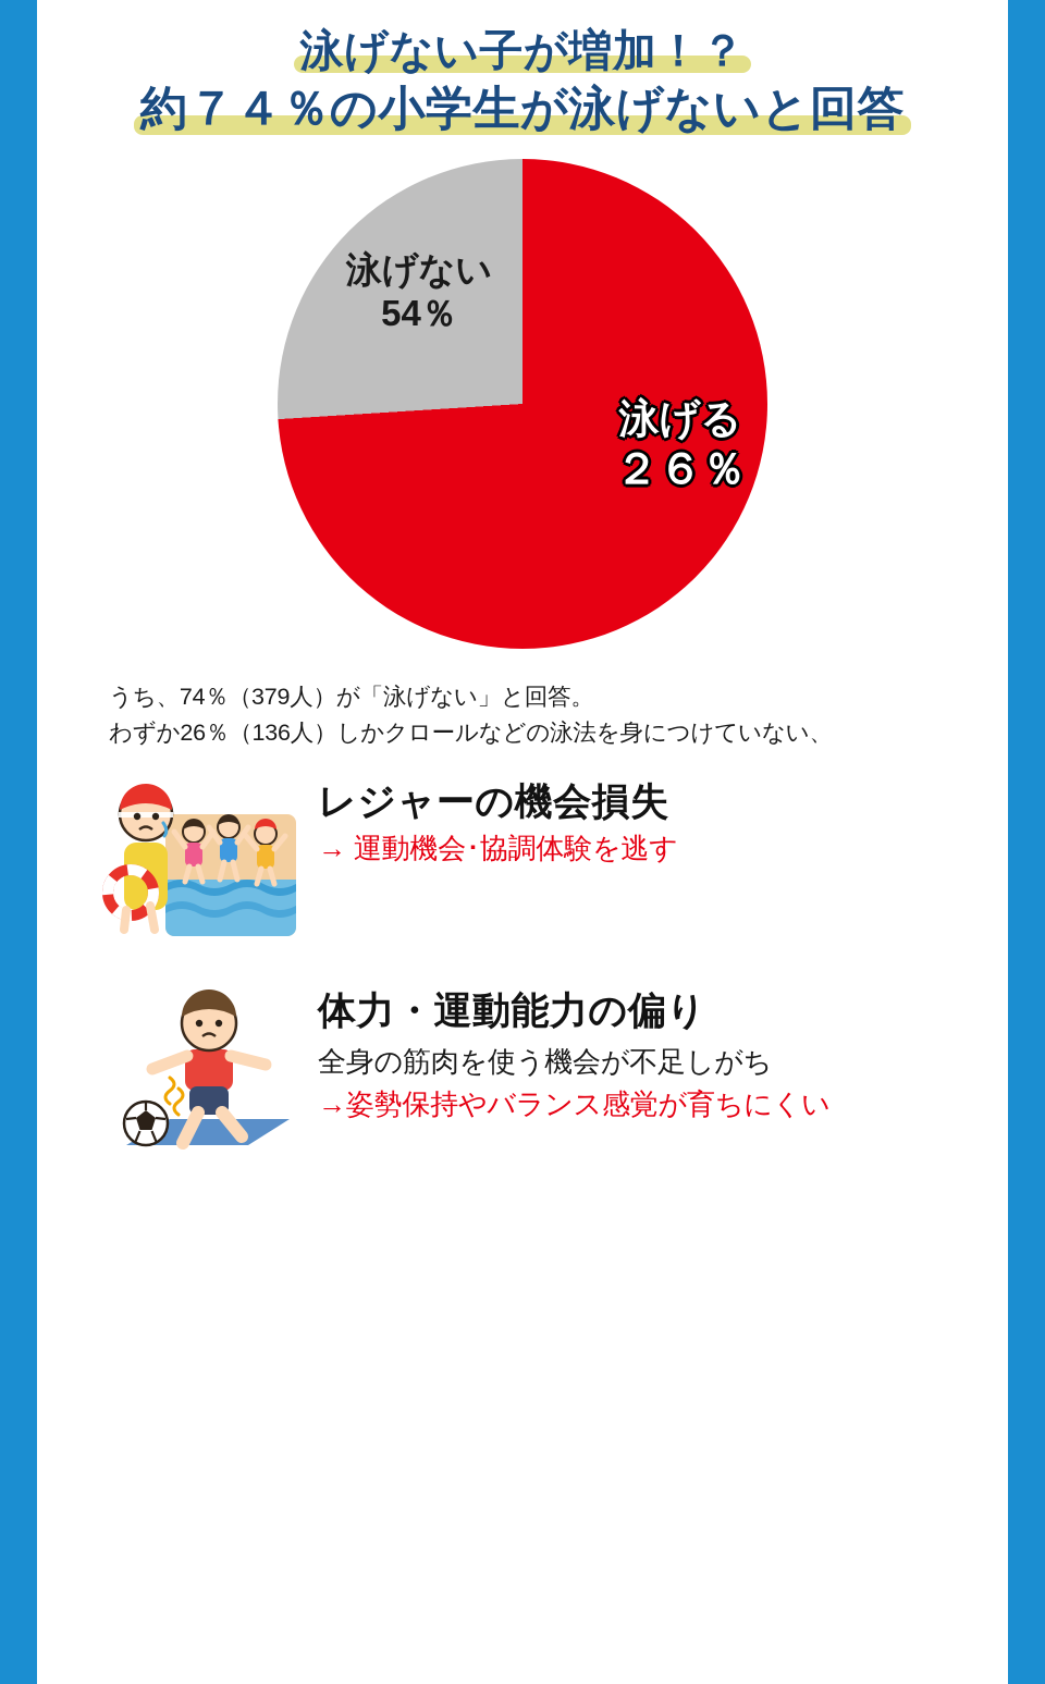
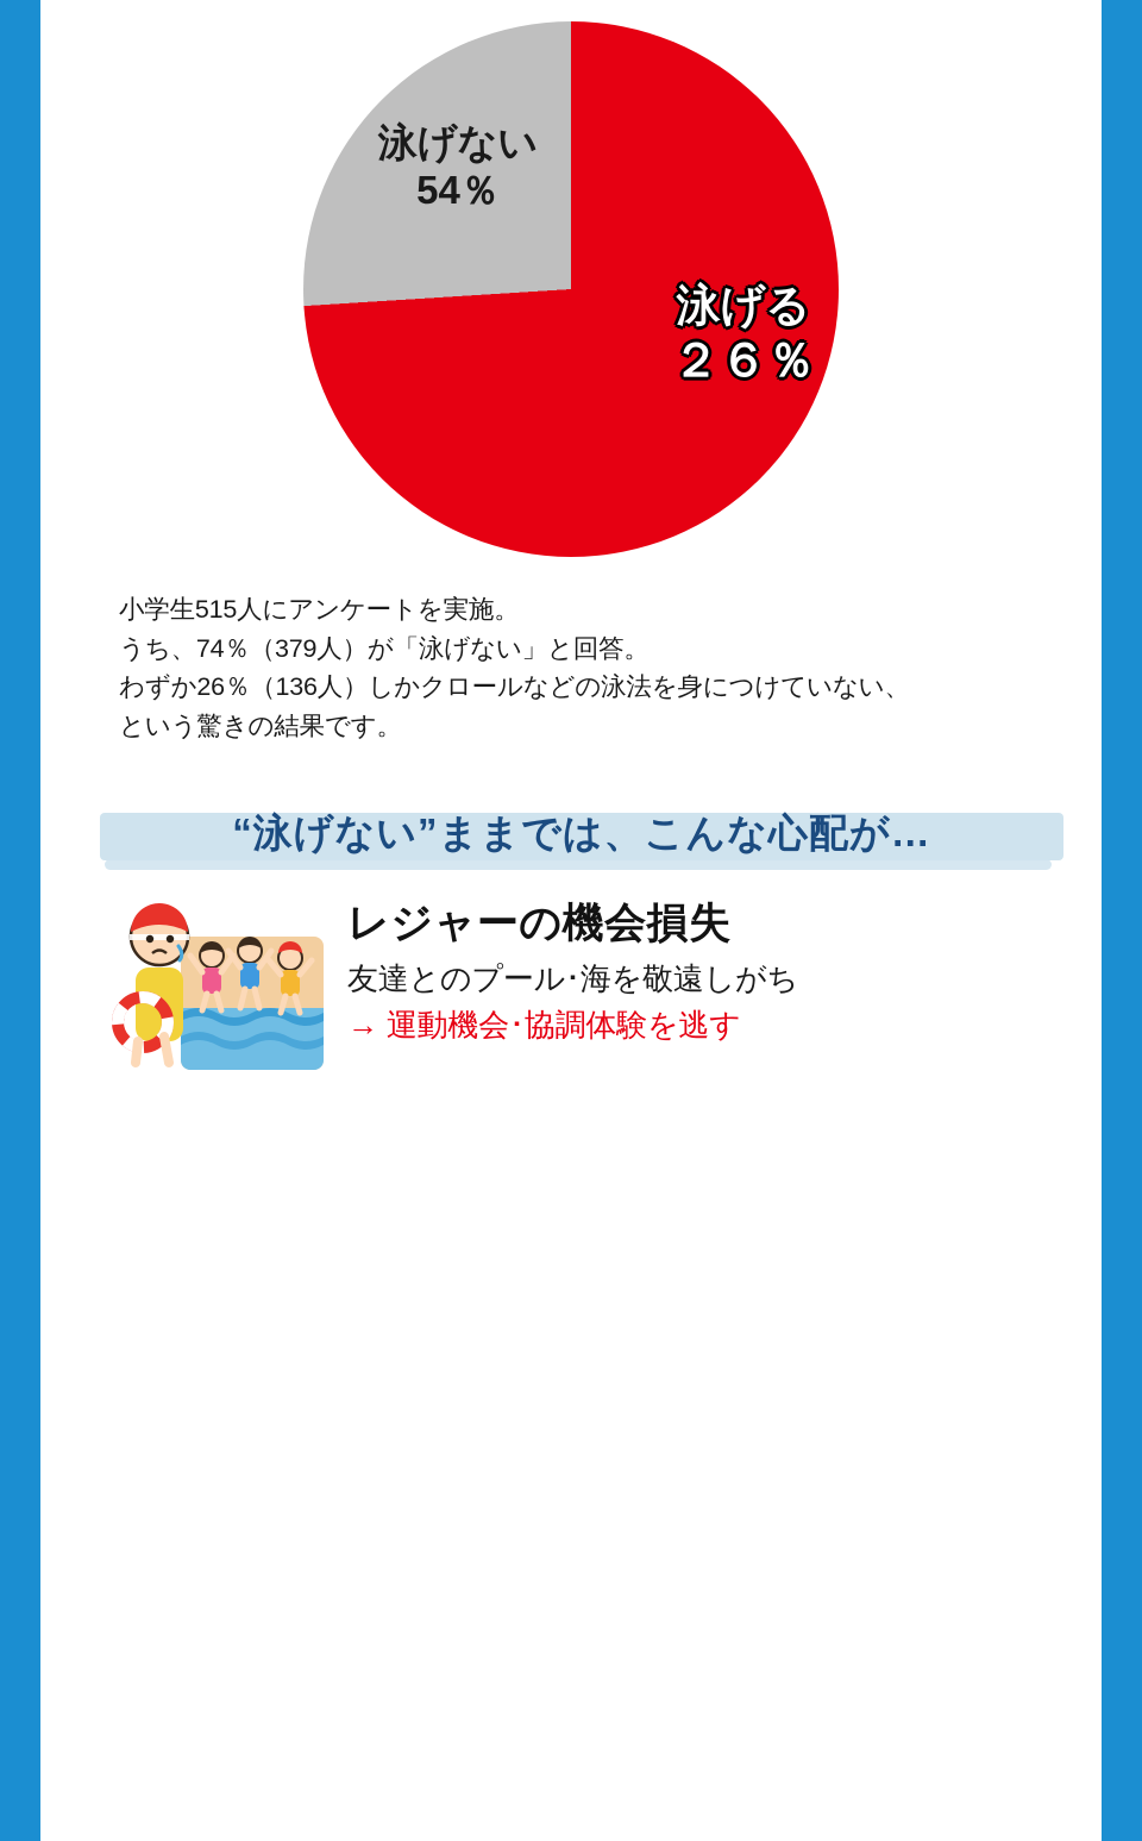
- 泳げない子が増加！？
- 約７４％の小学生が泳げないと回答
  泳げない
  54％
  泳げる
  ２６％
+ 小学生515人にアンケートを実施。
  うち、74％（379人）が「泳げない」と回答。
  わずか26％（136人）しかクロールなどの泳法を身につけていない、
+ という驚きの結果です。
+ “泳げない”ままでは、こんな心配が…
  レジャーの機会損失
+ 友達とのプール･海を敬遠しがち
  → 運動機会･協調体験を逃す
- 体力・運動能力の偏り
- 全身の筋肉を使う機会が不足しがち
- →姿勢保持やバランス感覚が育ちにくい
